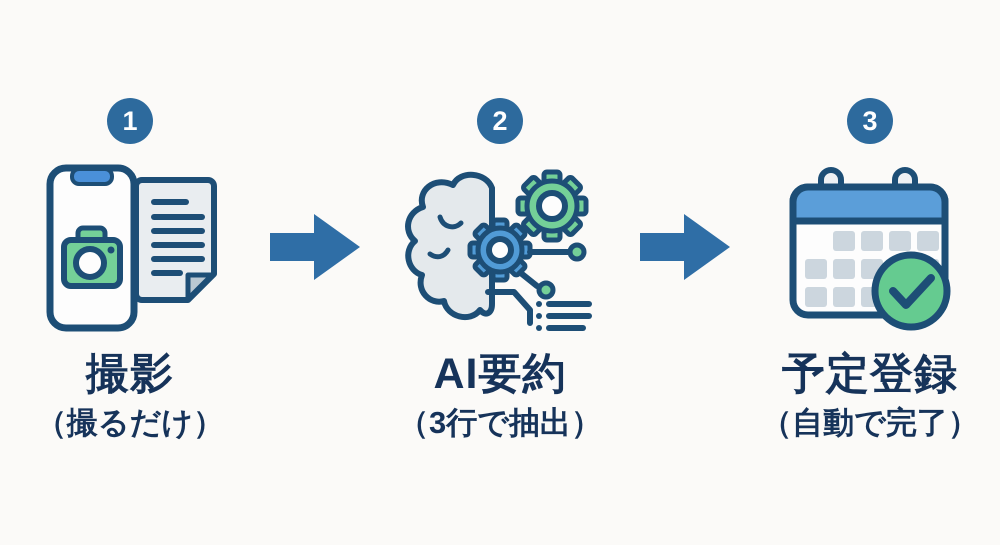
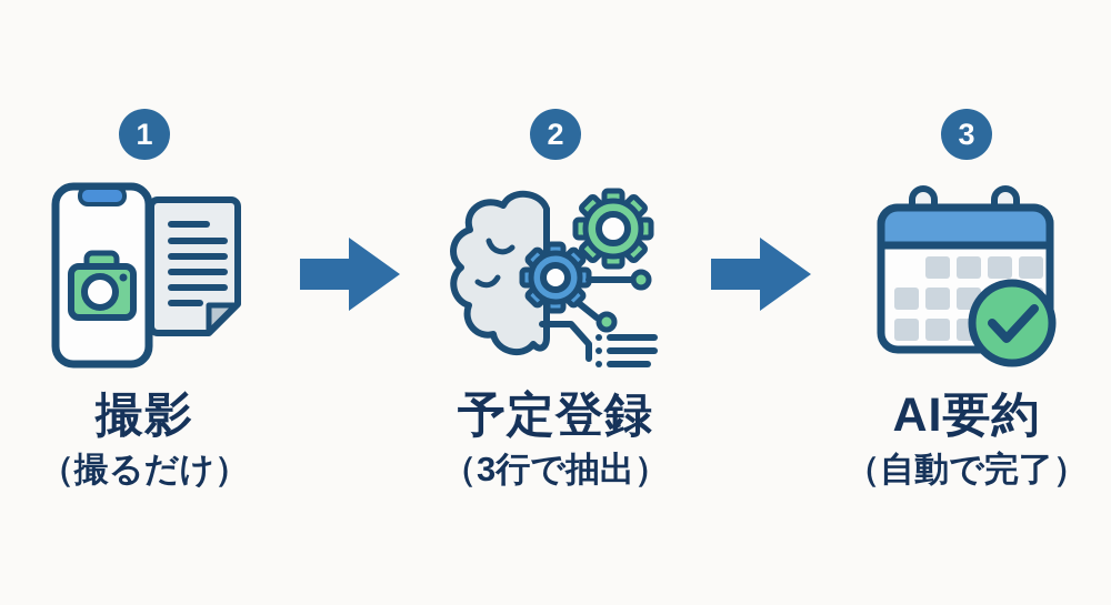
  1
  撮影
  （撮るだけ）
  2
- AI要約
+ 予定登録
  （3行で抽出）
  3
- 予定登録
+ AI要約
  （自動で完了）
